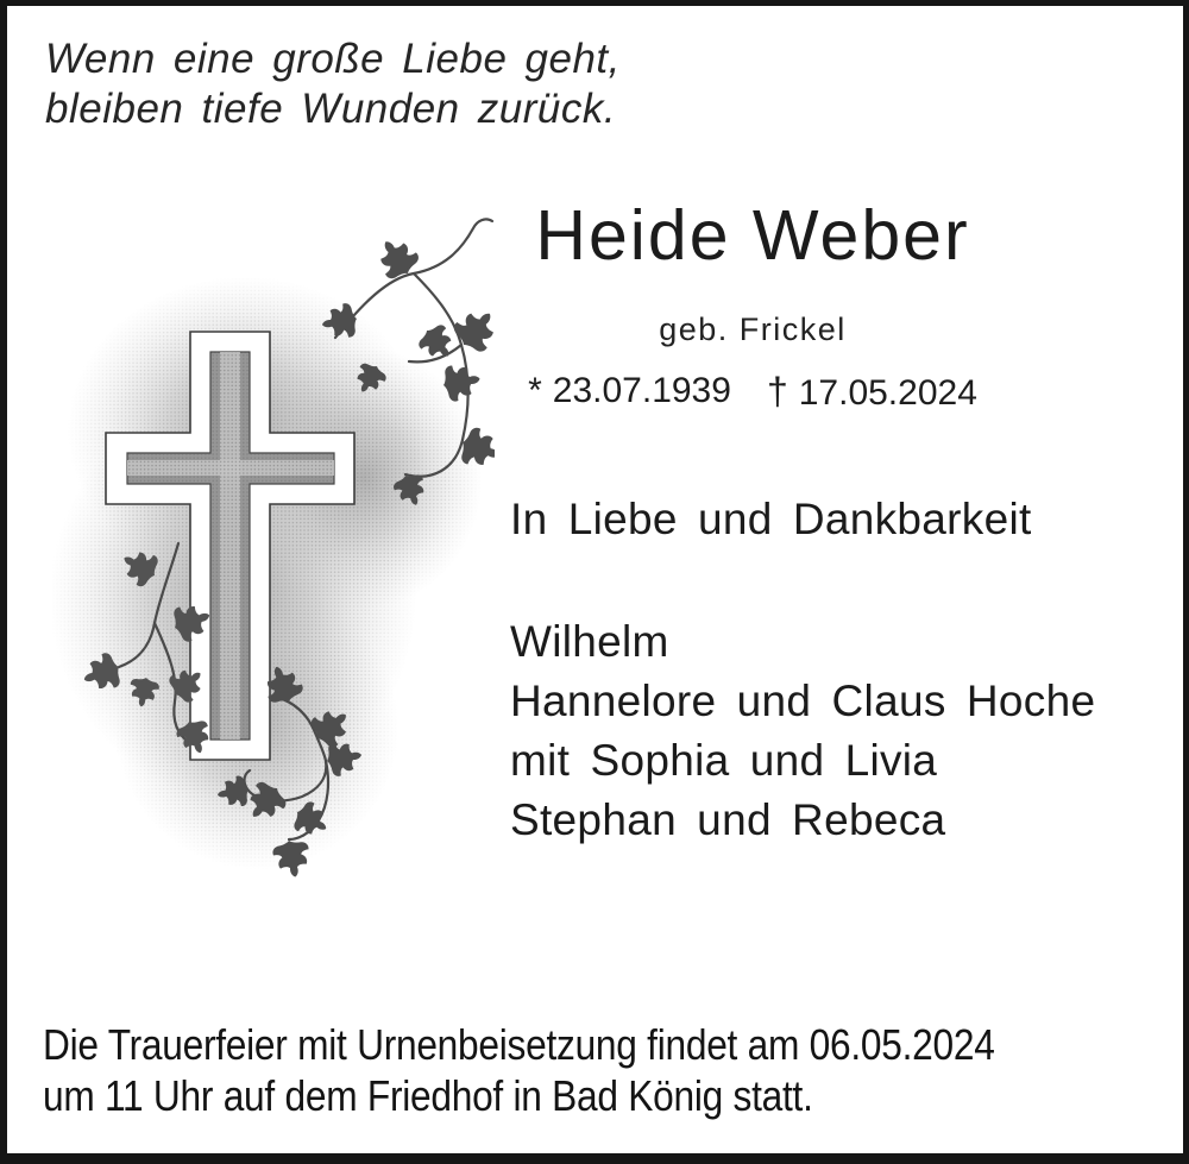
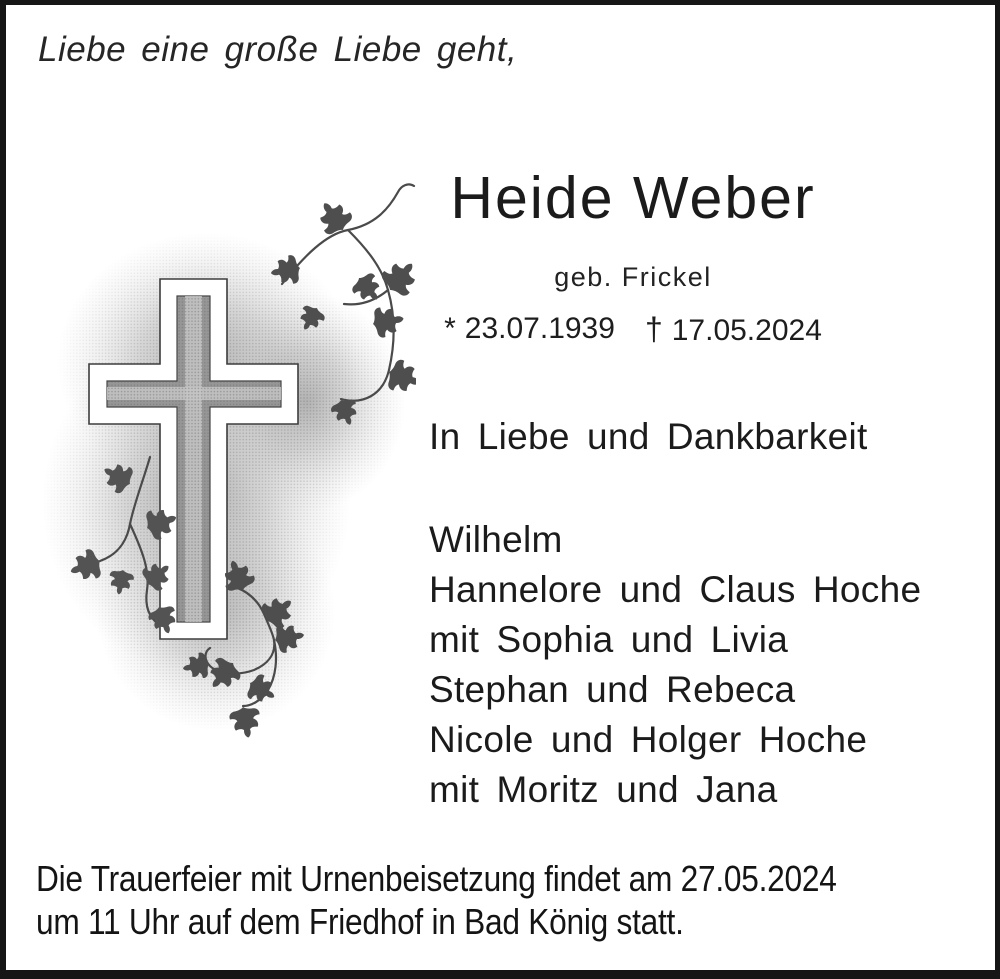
- Wenn eine große Liebe geht,
+ Liebe eine große Liebe geht,
- bleiben tiefe Wunden zurück.
  Heide Weber
  geb. Frickel
  * 23.07.1939
  † 17.05.2024
  In Liebe und Dankbarkeit
  Wilhelm
  Hannelore und Claus Hoche
  mit Sophia und Livia
  Stephan und Rebeca
+ Nicole und Holger Hoche
+ mit Moritz und Jana
- Die Trauerfeier mit Urnenbeisetzung findet am 06.05.2024
+ Die Trauerfeier mit Urnenbeisetzung findet am 27.05.2024
  um 11 Uhr auf dem Friedhof in Bad König statt.
